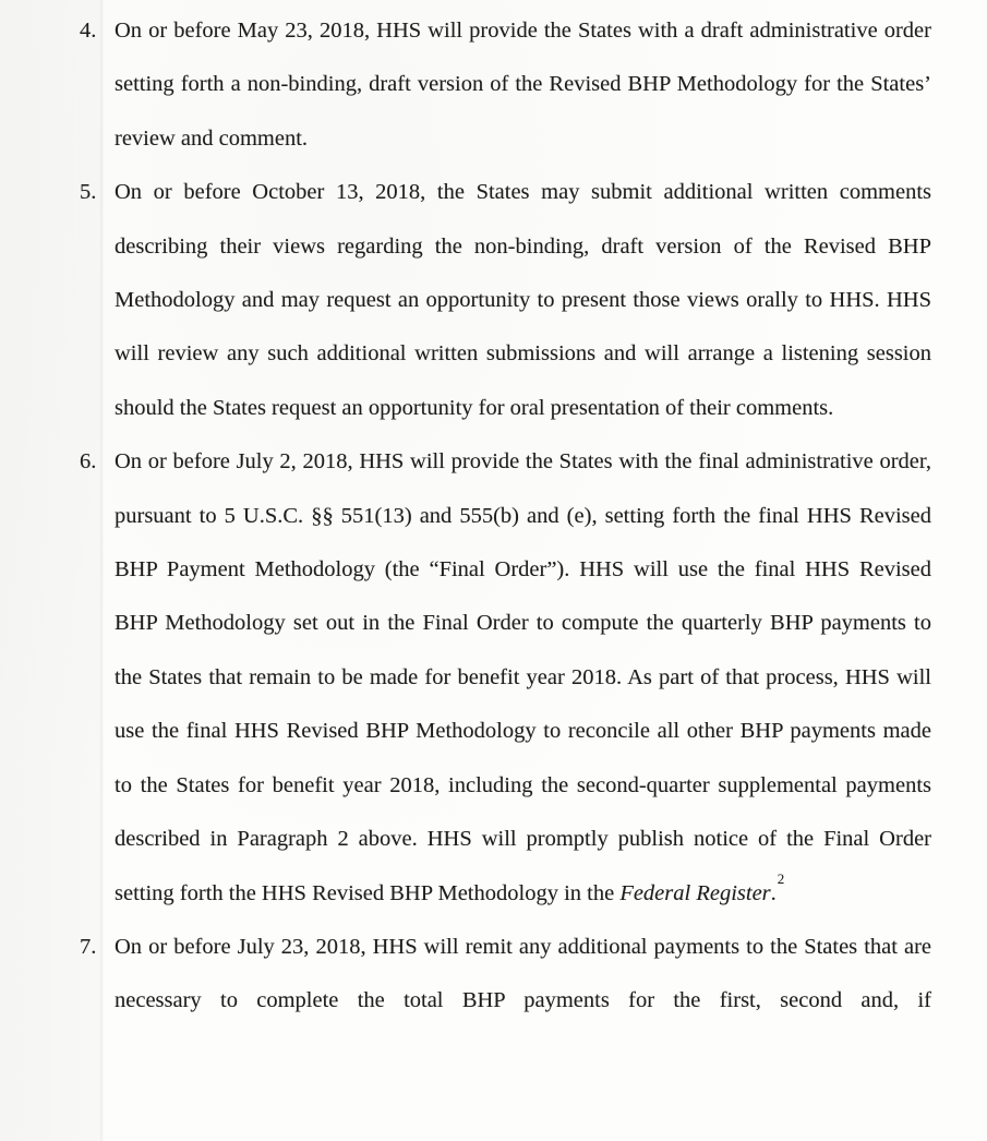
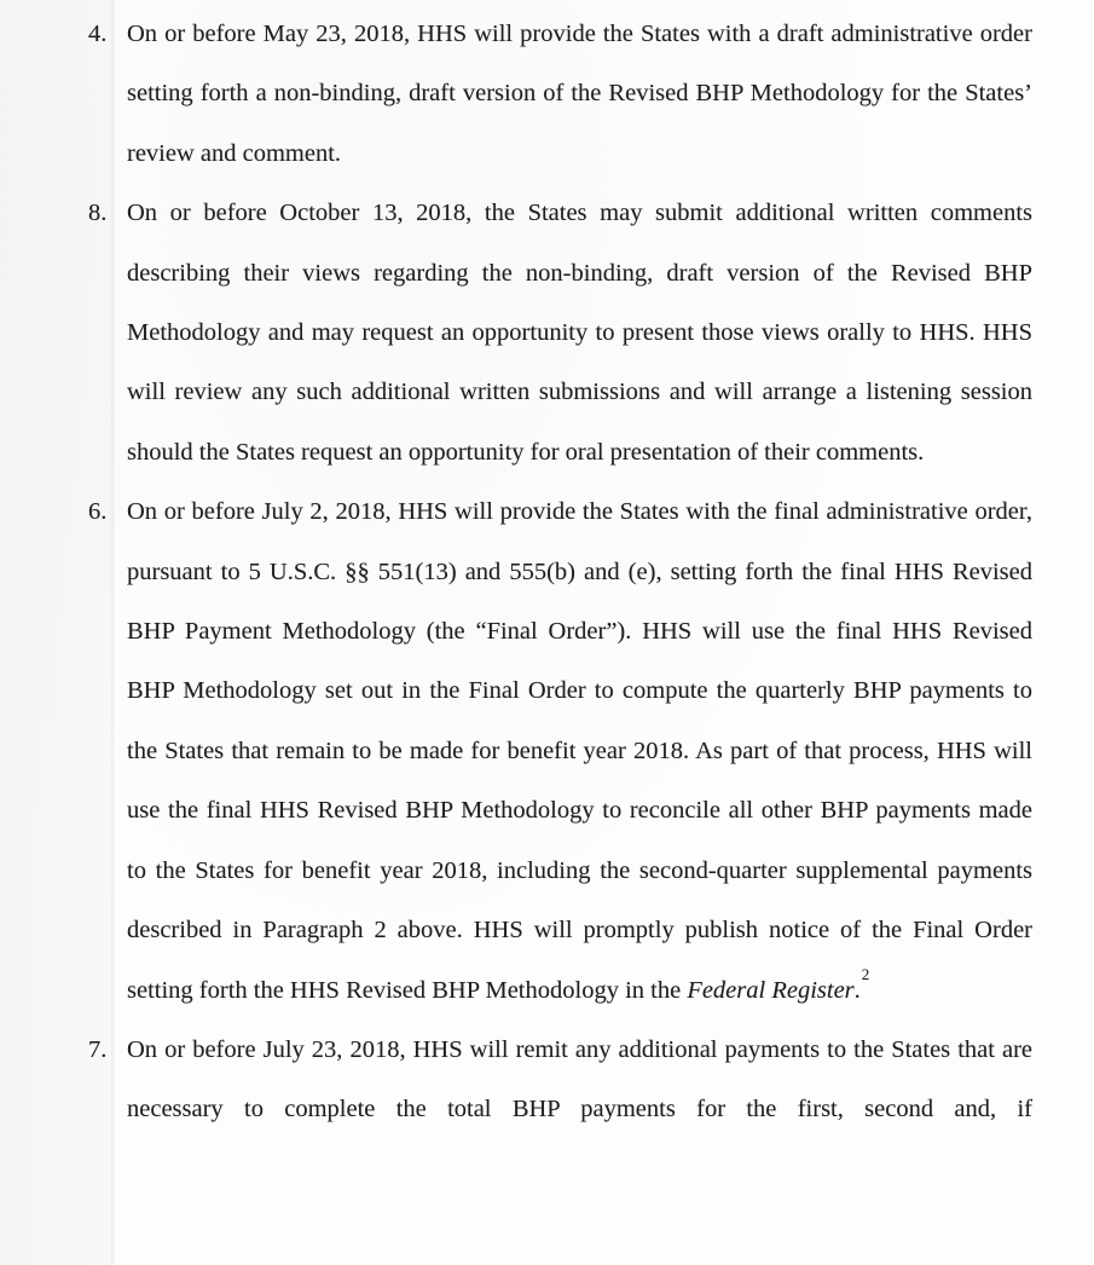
  4.
  On or before May 23, 2018, HHS will provide the States with a draft administrative order setting forth a non-binding, draft version of the Revised BHP Methodology for the States’ review and comment.
- 5.
+ 8.
  On or before October 13, 2018, the States may submit additional written comments describing their views regarding the non-binding, draft version of the Revised BHP Methodology and may request an opportunity to present those views orally to HHS. HHS will review any such additional written submissions and will arrange a listening session should the States request an opportunity for oral presentation of their comments.
  6.
  On or before July 2, 2018, HHS will provide the States with the final administrative order, pursuant to 5 U.S.C. §§ 551(13) and 555(b) and (e), setting forth the final HHS Revised BHP Payment Methodology (the “Final Order”). HHS will use the final HHS Revised BHP Methodology set out in the Final Order to compute the quarterly BHP payments to the States that remain to be made for benefit year 2018. As part of that process, HHS will use the final HHS Revised BHP Methodology to reconcile all other BHP payments made to the States for benefit year 2018, including the second-quarter supplemental payments described in Paragraph 2 above. HHS will promptly publish notice of the Final Order setting forth the HHS Revised BHP Methodology in the Federal Register.2
  7.
  On or before July 23, 2018, HHS will remit any additional payments to the States that are necessary to complete the total BHP payments for the first, second and, if
